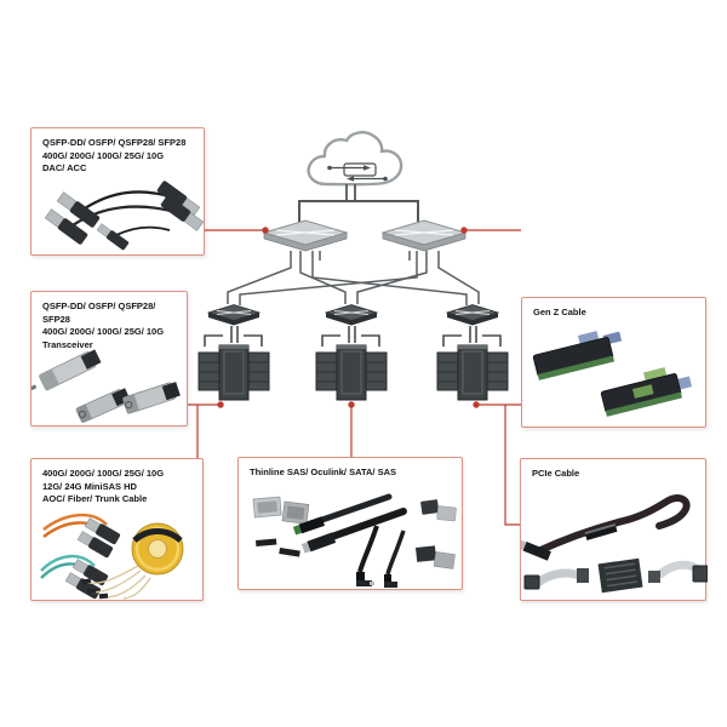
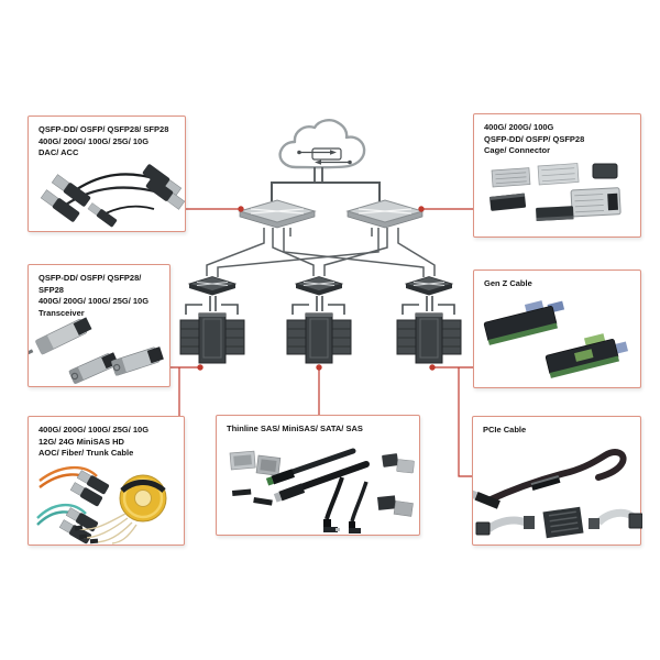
  QSFP-DD/ OSFP/ QSFP28/ SFP28
  400G/ 200G/ 100G/ 25G/ 10G
  DAC/ ACC
  QSFP-DD/ OSFP/ QSFP28/ SFP28
  400G/ 200G/ 100G/ 25G/ 10G
  Transceiver
  400G/ 200G/ 100G/ 25G/ 10G
  12G/ 24G MiniSAS HD
  AOC/ Fiber/ Trunk Cable
+ 400G/ 200G/ 100G
+ QSFP-DD/ OSFP/ QSFP28
+ Cage/ Connector
  Gen Z Cable
  PCIe Cable
- Thinline SAS/ Oculink/ SATA/ SAS
+ Thinline SAS/ MiniSAS/ SATA/ SAS
